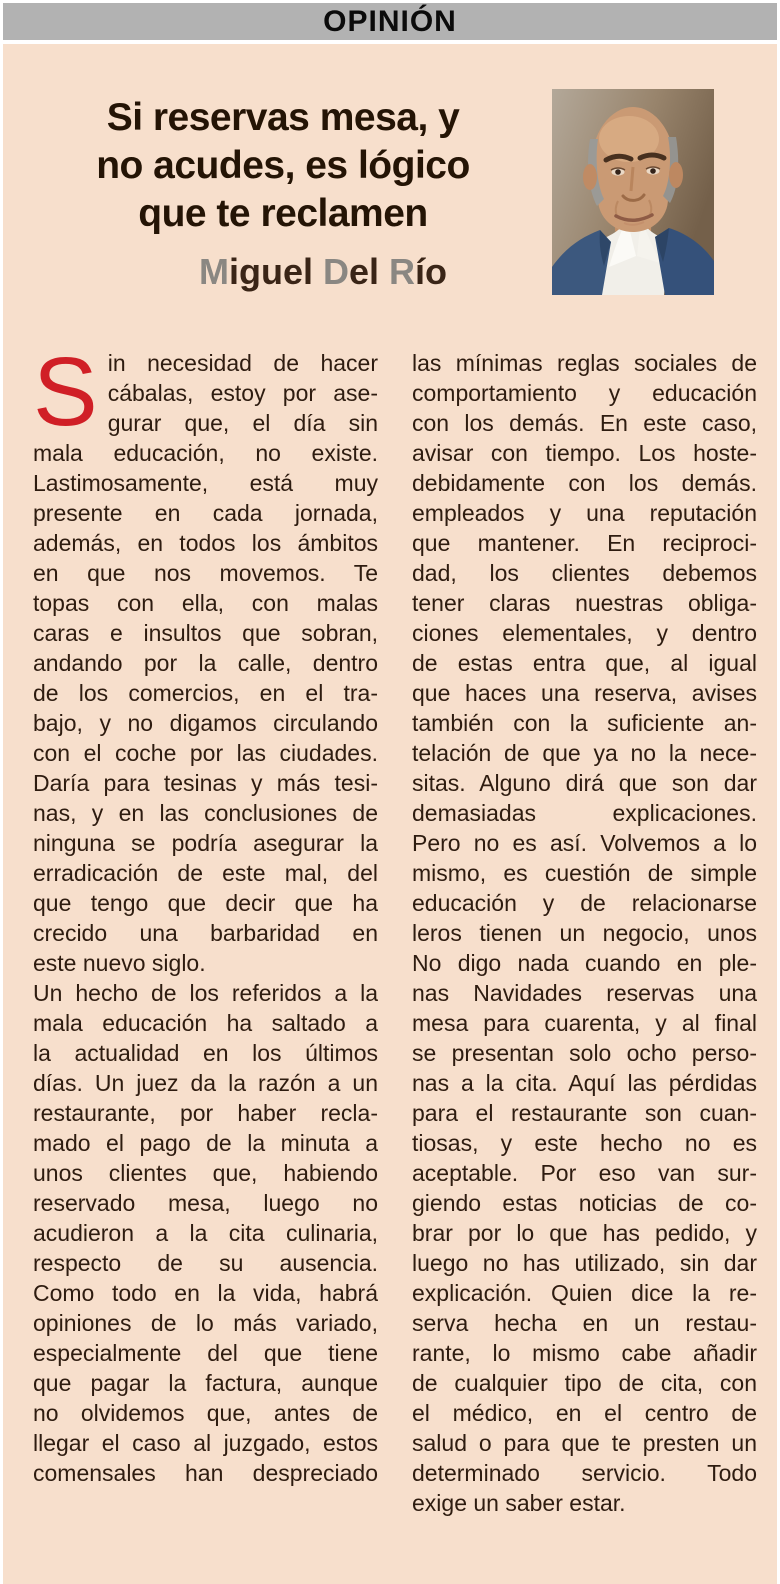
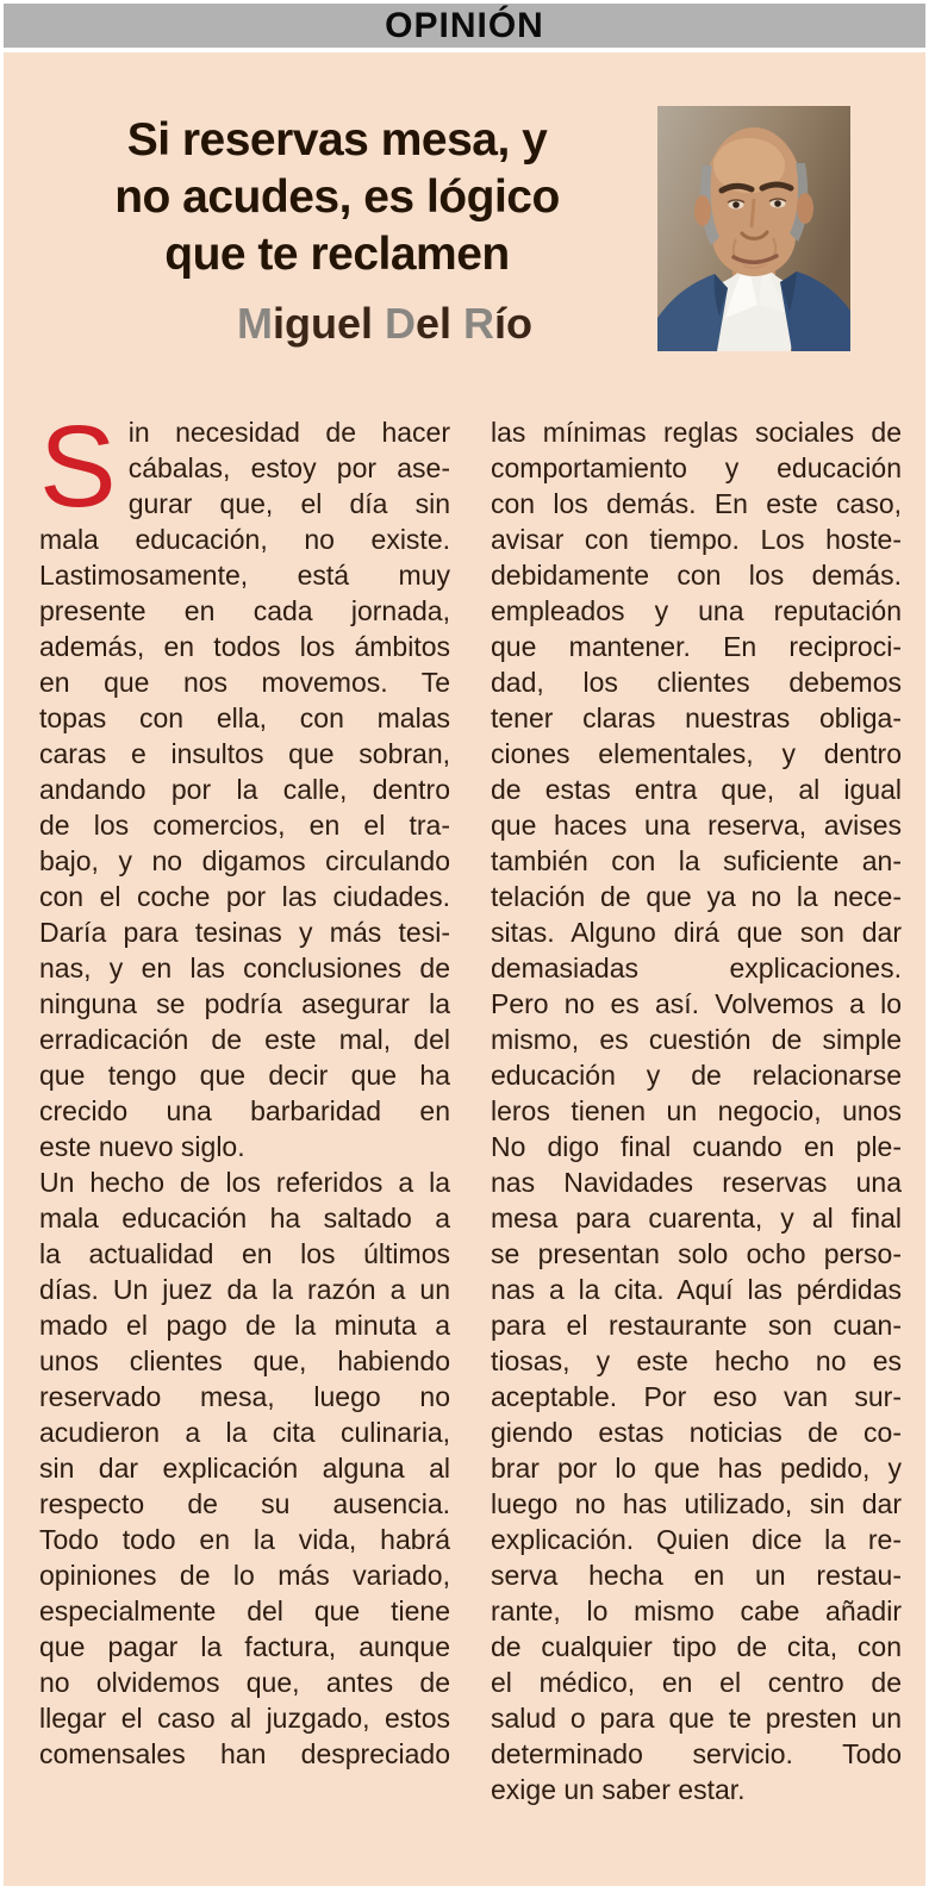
  OPINIÓN
  Si reservas mesa, y
  no acudes, es lógico
  que te reclamen
  Miguel Del Río
  S
  in necesidad de hacer
  cábalas, estoy por ase-
  gurar que, el día sin
  mala educación, no existe.
  Lastimosamente, está muy
  presente en cada jornada,
  además, en todos los ámbitos
  en que nos movemos. Te
  topas con ella, con malas
  caras e insultos que sobran,
  andando por la calle, dentro
  de los comercios, en el tra-
  bajo, y no digamos circulando
  con el coche por las ciudades.
  Daría para tesinas y más tesi-
  nas, y en las conclusiones de
  ninguna se podría asegurar la
  erradicación de este mal, del
  que tengo que decir que ha
  crecido una barbaridad en
  este nuevo siglo.
  Un hecho de los referidos a la
  mala educación ha saltado a
  la actualidad en los últimos
  días. Un juez da la razón a un
- restaurante, por haber recla-
  mado el pago de la minuta a
  unos clientes que, habiendo
  reservado mesa, luego no
  acudieron a la cita culinaria,
+ sin dar explicación alguna al
  respecto de su ausencia.
- Como todo en la vida, habrá
+ Todo todo en la vida, habrá
  opiniones de lo más variado,
  especialmente del que tiene
  que pagar la factura, aunque
  no olvidemos que, antes de
  llegar el caso al juzgado, estos
  comensales han despreciado
  las mínimas reglas sociales de
  comportamiento y educación
  con los demás. En este caso,
  avisar con tiempo. Los hoste-
  debidamente con los demás.
  empleados y una reputación
  que mantener. En reciproci-
  dad, los clientes debemos
  tener claras nuestras obliga-
  ciones elementales, y dentro
  de estas entra que, al igual
  que haces una reserva, avises
  también con la suficiente an-
  telación de que ya no la nece-
  sitas. Alguno dirá que son dar
  demasiadas explicaciones.
  Pero no es así. Volvemos a lo
  mismo, es cuestión de simple
  educación y de relacionarse
  leros tienen un negocio, unos
- No digo nada cuando en ple-
+ No digo final cuando en ple-
  nas Navidades reservas una
  mesa para cuarenta, y al final
  se presentan solo ocho perso-
  nas a la cita. Aquí las pérdidas
  para el restaurante son cuan-
  tiosas, y este hecho no es
  aceptable. Por eso van sur-
  giendo estas noticias de co-
  brar por lo que has pedido, y
  luego no has utilizado, sin dar
  explicación. Quien dice la re-
  serva hecha en un restau-
  rante, lo mismo cabe añadir
  de cualquier tipo de cita, con
  el médico, en el centro de
  salud o para que te presten un
  determinado servicio. Todo
  exige un saber estar.
